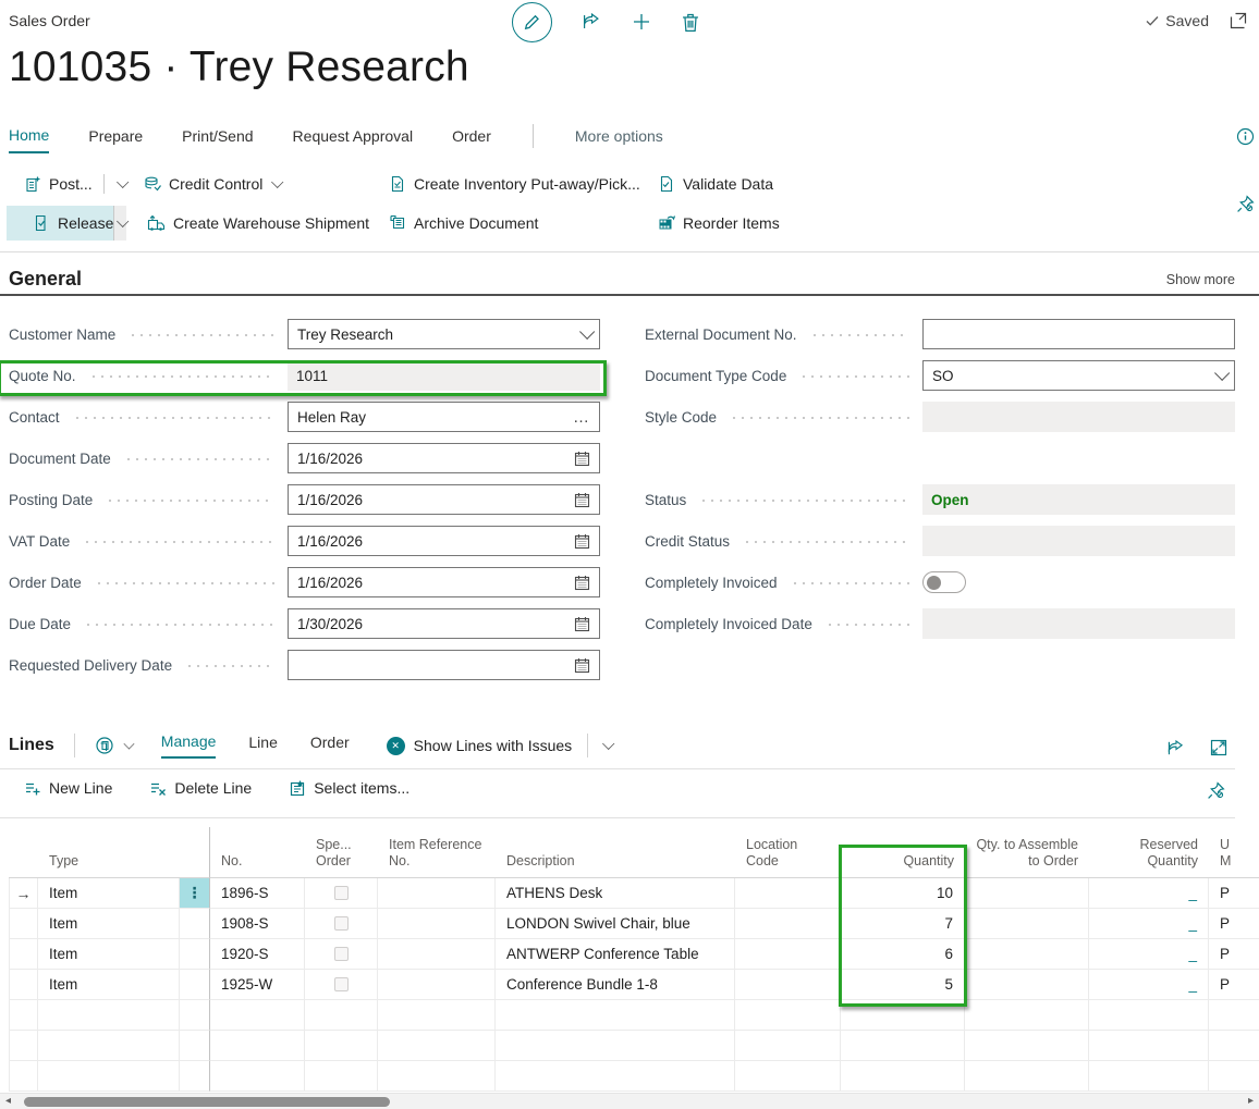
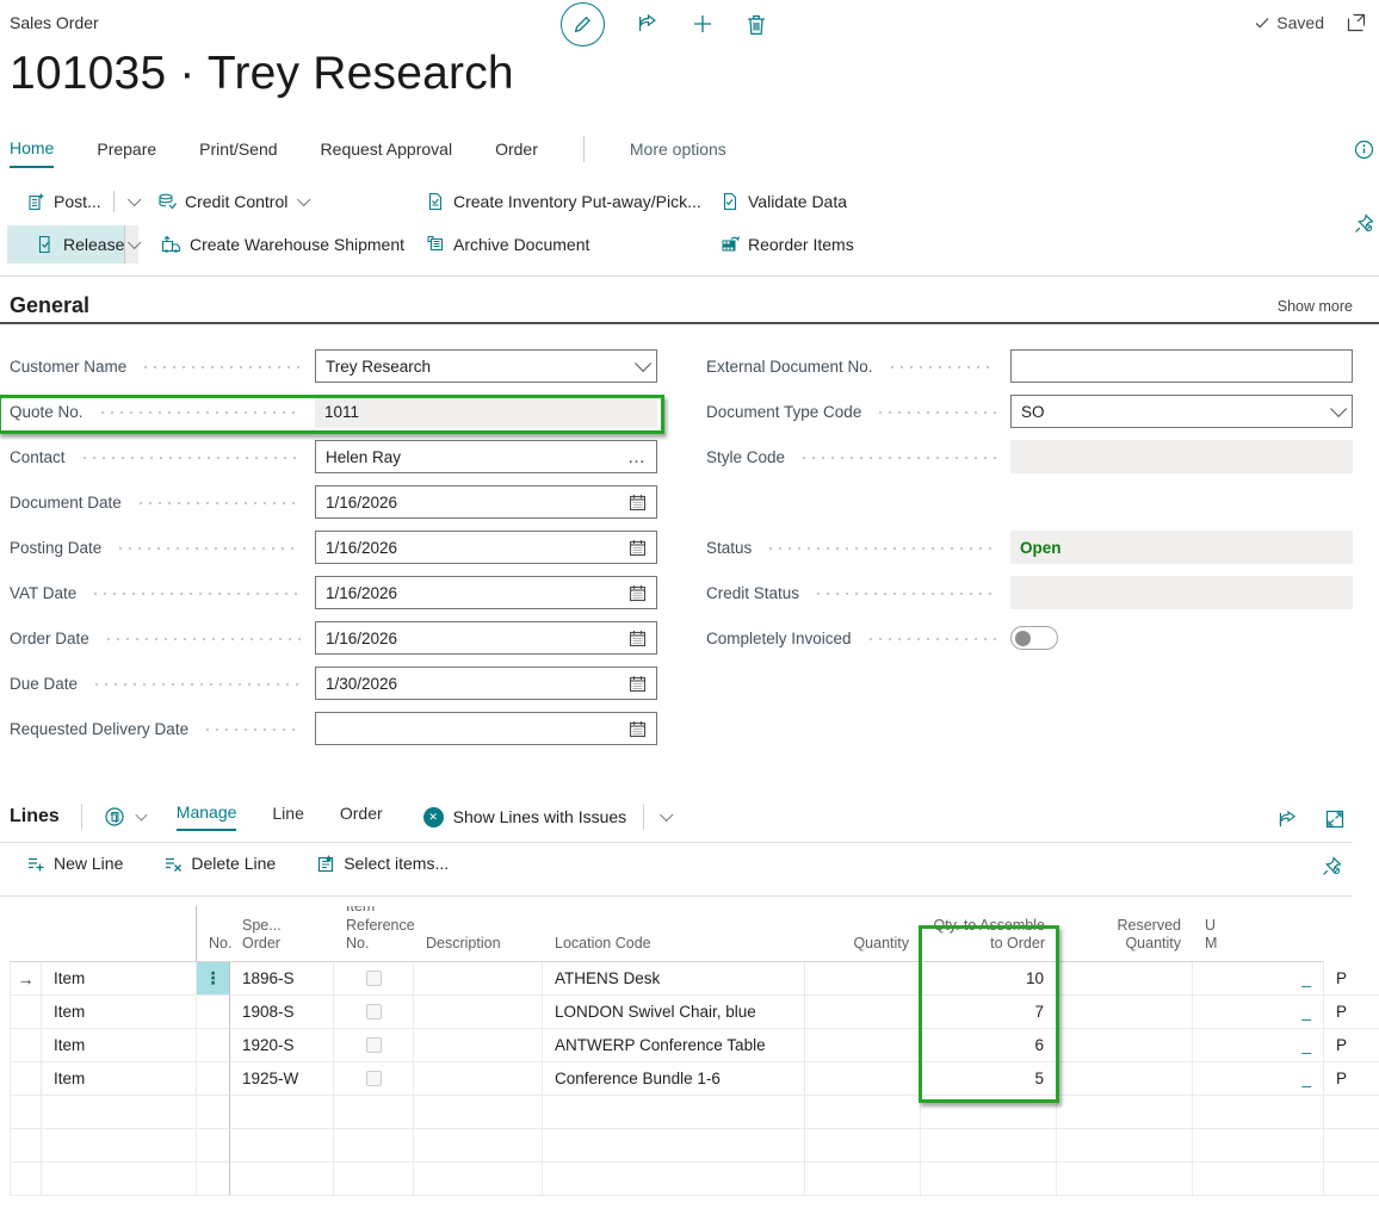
  Sales Order
  Saved
  101035 · Trey Research
  Home
  Prepare
  Print/Send
  Request Approval
  Order
  More options
  Post...
  Credit Control
  Create Inventory Put-away/Pick...
  Validate Data
  Release
  Create Warehouse Shipment
  Archive Document
  Reorder Items
  General
  Show more
  Customer Name
  Trey Research
  Quote No.
  1011
  Contact
  Helen Ray
  …
  Document Date
  1/16/2026
  Posting Date
  1/16/2026
  VAT Date
  1/16/2026
  Order Date
  1/16/2026
  Due Date
  1/30/2026
  Requested Delivery Date
  External Document No.
  Document Type Code
  SO
  Style Code
  Status
  Open
  Credit Status
  Completely Invoiced
- Completely Invoiced Date
  Lines
  Manage
  Line
  Order
  ✕
  Show Lines with Issues
  New Line
  Delete Line
  Select items...
- Type
  No.
  Spe...
  Order
  Item Reference
  No.
  Description
  Location Code
  Quantity
  Qty. to Assemble
  to Order
  Reserved Quantity
  U
  M
  →
  Item
  ⋮
  1896-S
  ATHENS Desk
  10
  _
  P
  Item
  1908-S
  LONDON Swivel Chair, blue
  7
  _
  P
  Item
  1920-S
  ANTWERP Conference Table
  6
  _
  P
  Item
  1925-W
- Conference Bundle 1-8
+ Conference Bundle 1-6
  5
  _
  P
- ◂
- ▸
